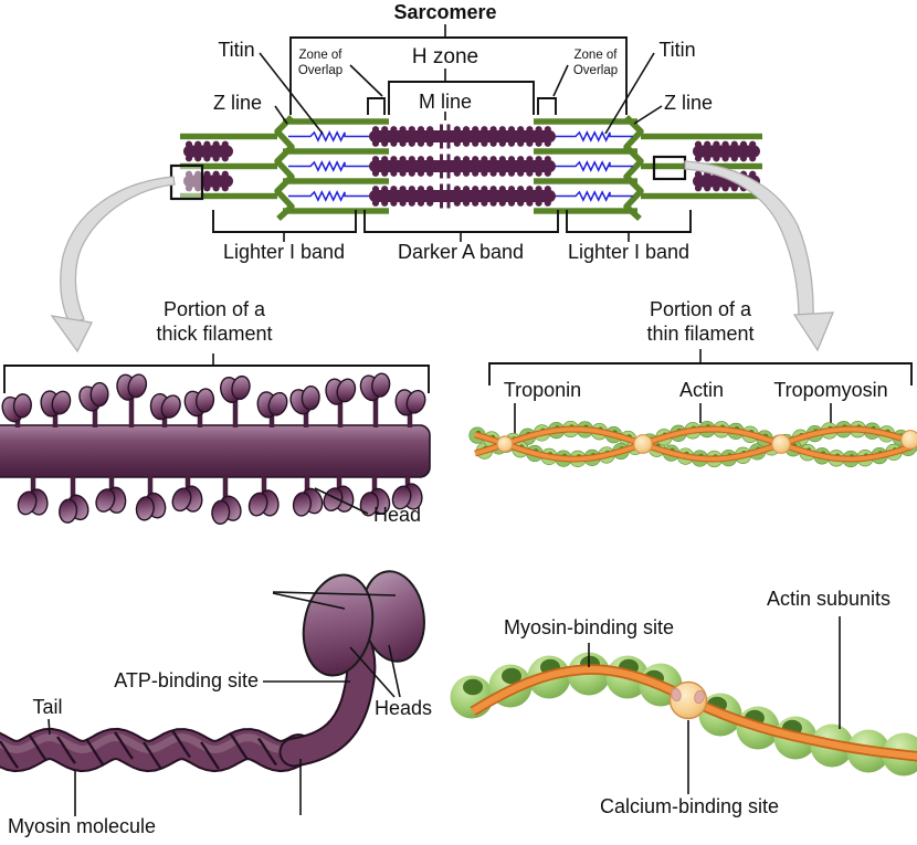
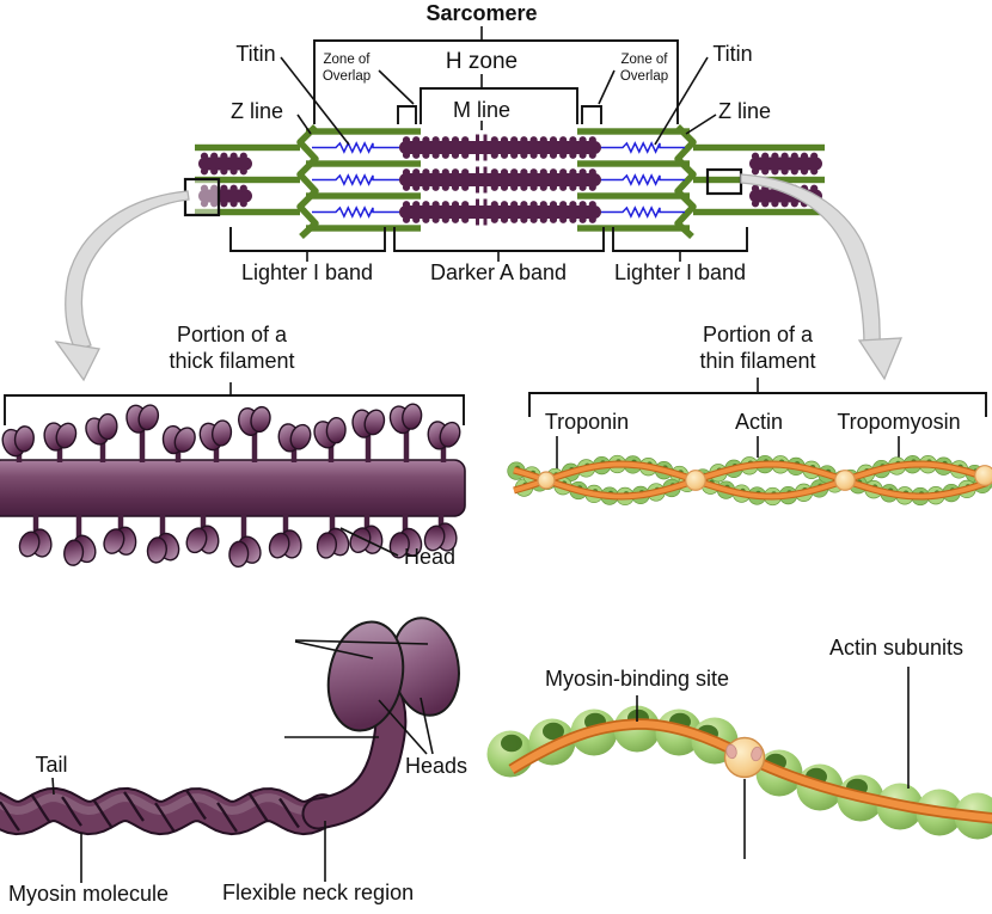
  Sarcomere
  H zone
  M line
  Titin
  Titin
  Z line
  Z line
  Zone of
  Overlap
  Zone of
  Overlap
  Lighter I band
  Darker A band
  Lighter I band
  Portion of a
  thick filament
  Portion of a
  thin filament
  Troponin
  Actin
  Tropomyosin
  Head
- ATP-binding site
  Heads
  Tail
  Myosin molecule
+ Flexible neck region
  Myosin-binding site
  Actin subunits
- Calcium-binding site
